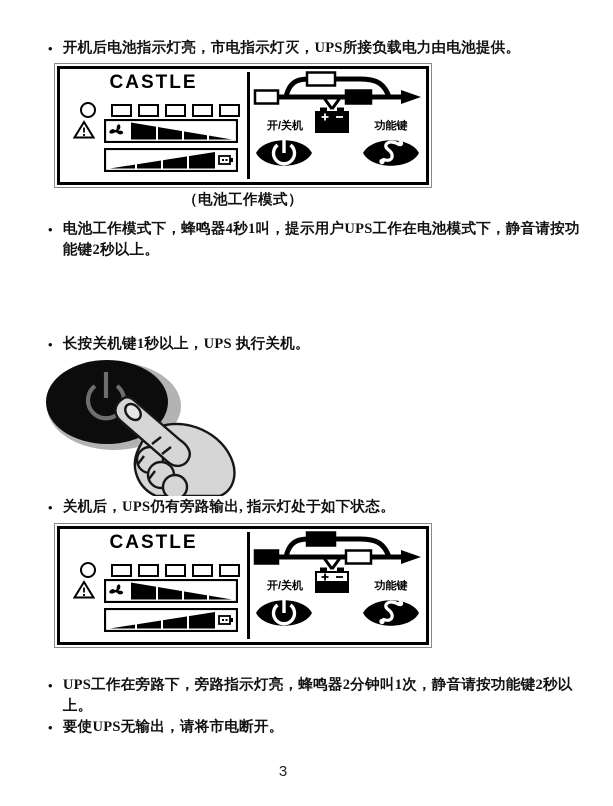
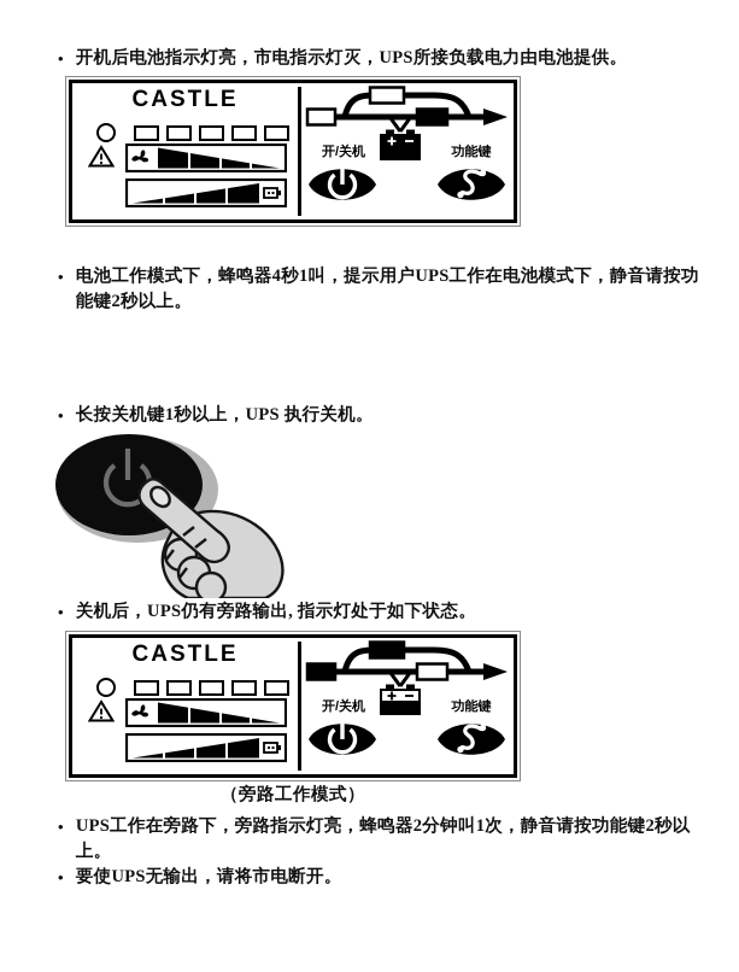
  •
  开机后电池指示灯亮，市电指示灯灭，UPS所接负载电力由电池提供。
  CASTLE
  开/关机
  功能键
- （电池工作模式）
  •
  电池工作模式下，蜂鸣器4秒1叫，提示用户UPS工作在电池模式下，静音请按功能键2秒以上。
  •
  长按关机键1秒以上，UPS 执行关机。
  •
  关机后，UPS仍有旁路输出, 指示灯处于如下状态。
  CASTLE
  开/关机
  功能键
+ （旁路工作模式）
  •
  UPS工作在旁路下，旁路指示灯亮，蜂鸣器2分钟叫1次，静音请按功能键2秒以上。
  •
  要使UPS无输出，请将市电断开。
- 3
